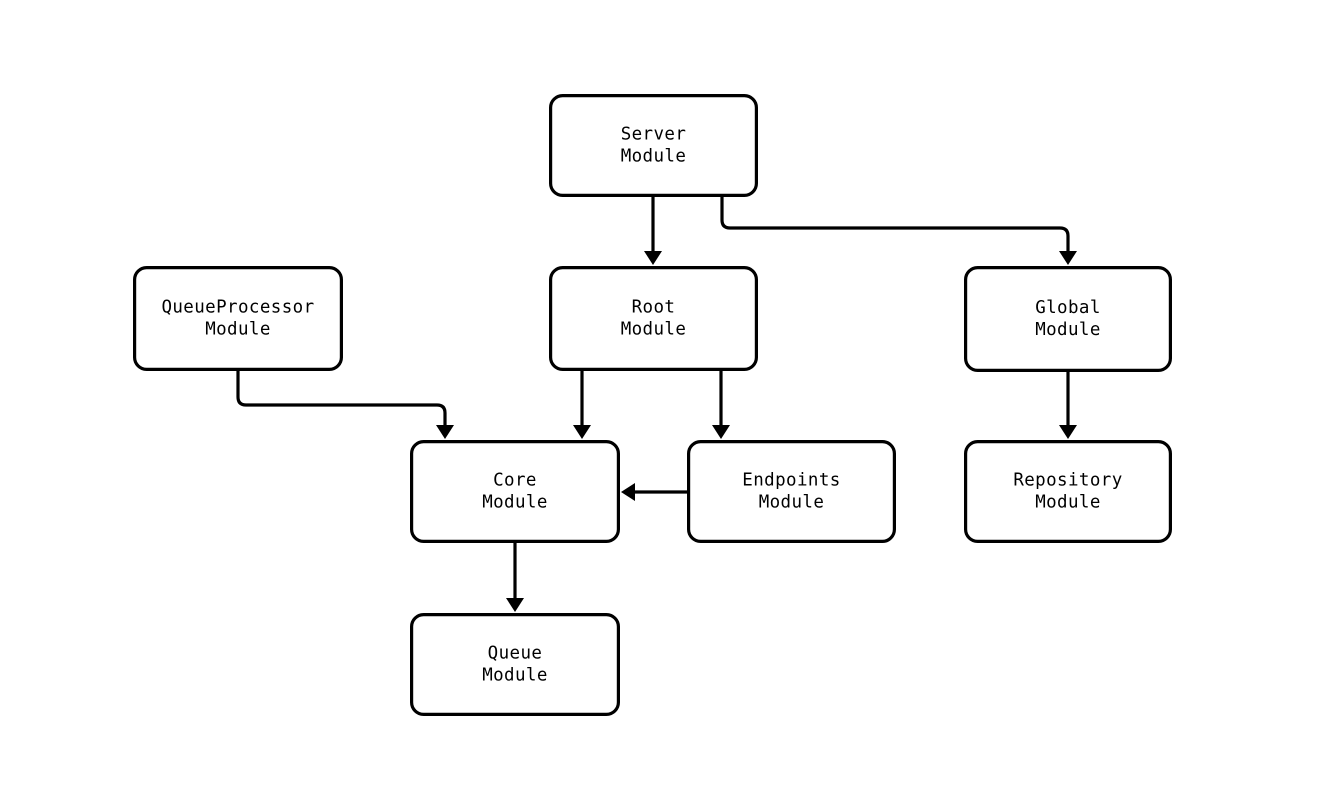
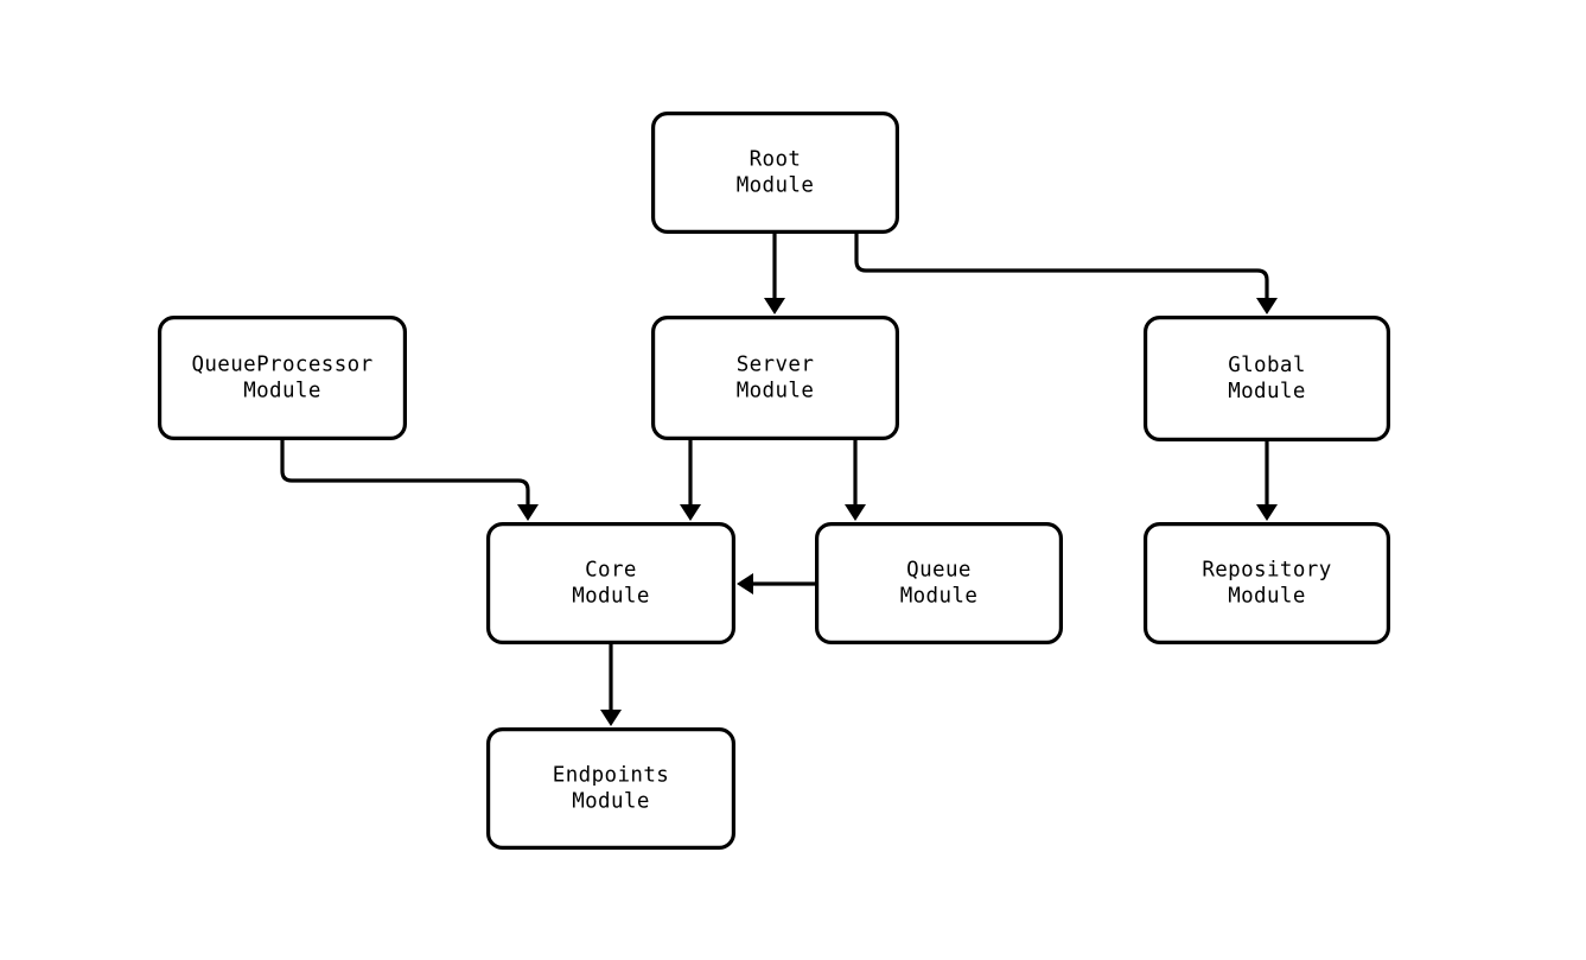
- Server
+ Root
  Module
  QueueProcessor
  Module
- Root
+ Server
  Module
  Global
  Module
  Core
  Module
- Endpoints
+ Queue
  Module
  Repository
  Module
- Queue
+ Endpoints
  Module
